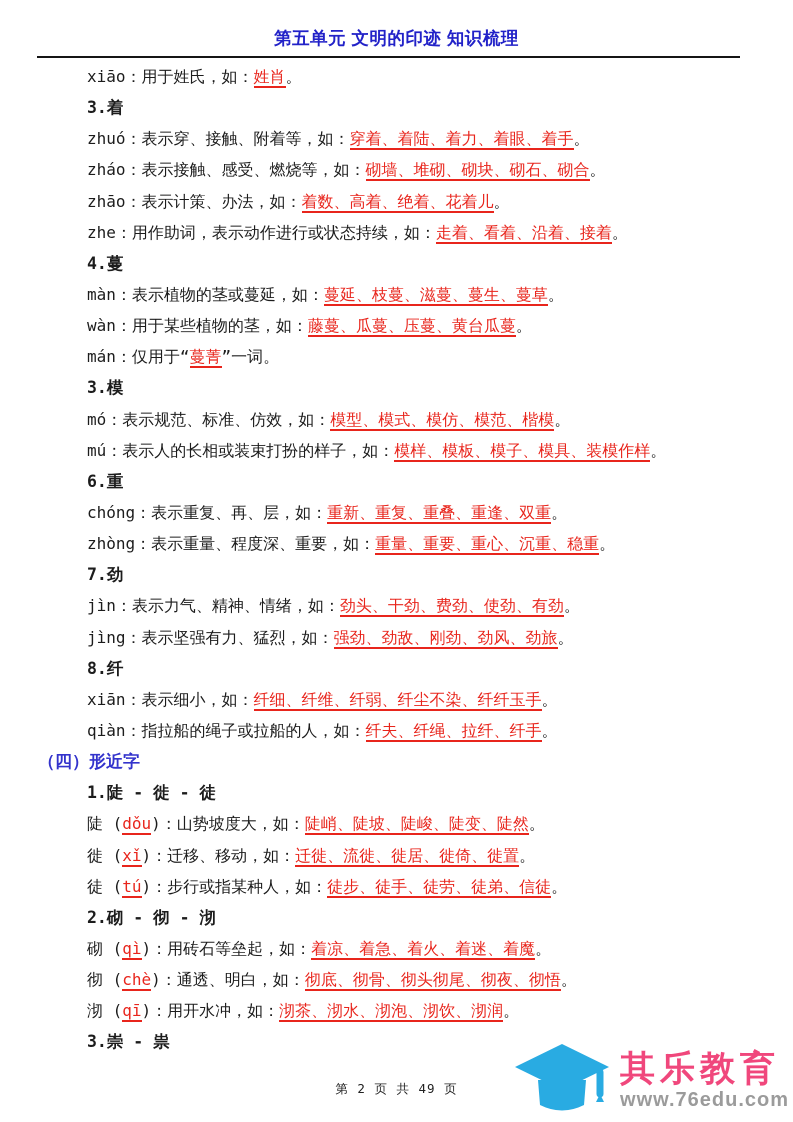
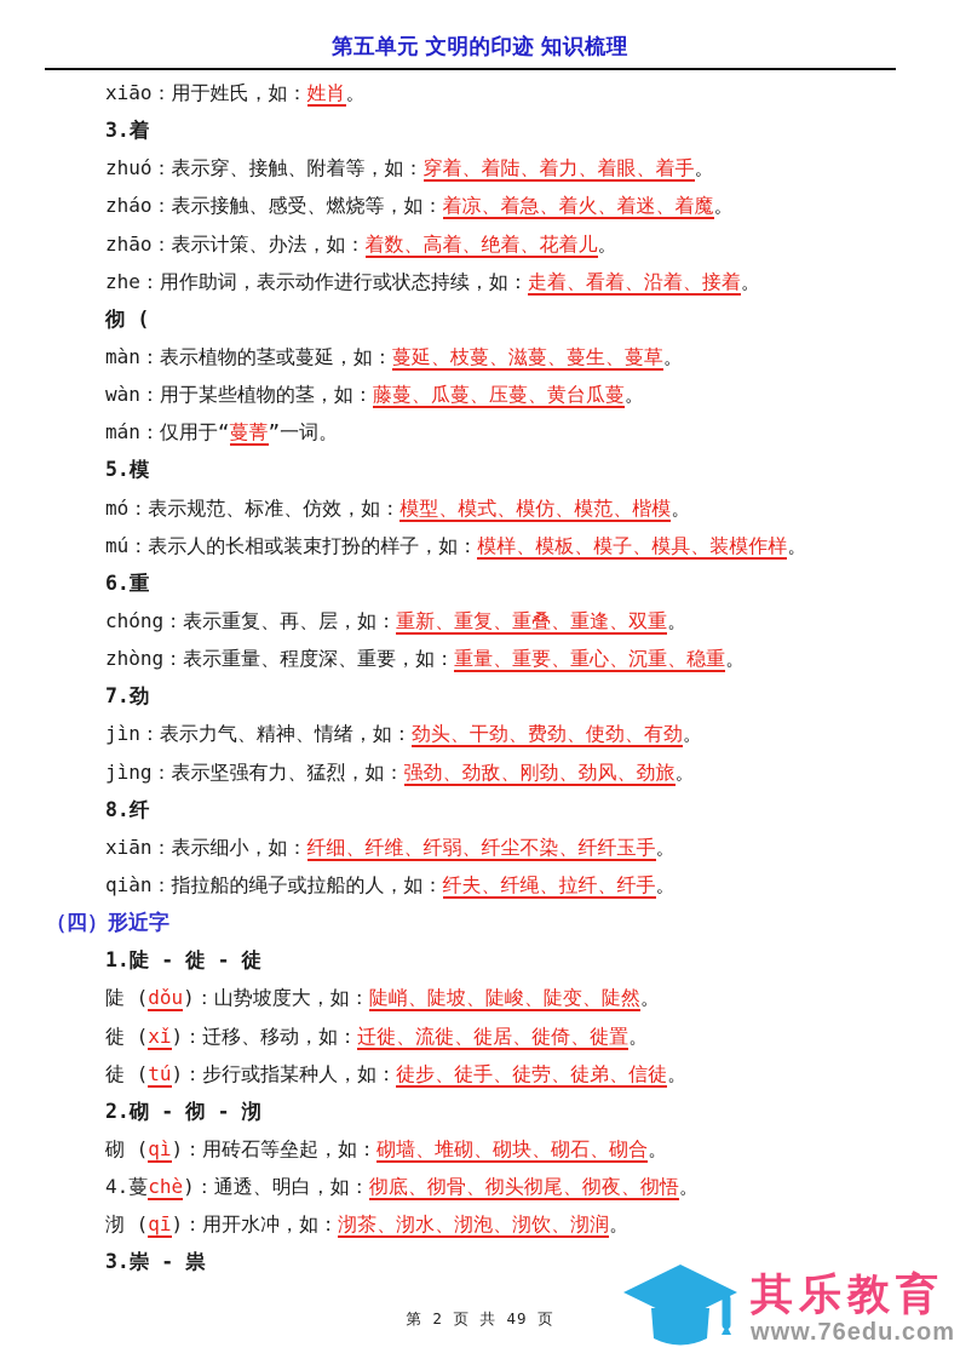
  第五单元 文明的印迹 知识梳理
  xiāo：用于姓氏，如：姓肖。
  3.着
  zhuó：表示穿、接触、附着等，如：穿着、着陆、着力、着眼、着手。
- zháo：表示接触、感受、燃烧等，如：砌墙、堆砌、砌块、砌石、砌合。
+ zháo：表示接触、感受、燃烧等，如：着凉、着急、着火、着迷、着魔。
  zhāo：表示计策、办法，如：着数、高着、绝着、花着儿。
  zhe：用作助词，表示动作进行或状态持续，如：走着、看着、沿着、接着。
- 4.蔓
+ 彻 (
  màn：表示植物的茎或蔓延，如：蔓延、枝蔓、滋蔓、蔓生、蔓草。
  wàn：用于某些植物的茎，如：藤蔓、瓜蔓、压蔓、黄台瓜蔓。
  mán：仅用于“蔓菁”一词。
- 3.模
+ 5.模
  mó：表示规范、标准、仿效，如：模型、模式、模仿、模范、楷模。
  mú：表示人的长相或装束打扮的样子，如：模样、模板、模子、模具、装模作样。
  6.重
  chóng：表示重复、再、层，如：重新、重复、重叠、重逢、双重。
  zhòng：表示重量、程度深、重要，如：重量、重要、重心、沉重、稳重。
  7.劲
  jìn：表示力气、精神、情绪，如：劲头、干劲、费劲、使劲、有劲。
  jìng：表示坚强有力、猛烈，如：强劲、劲敌、刚劲、劲风、劲旅。
  8.纤
  xiān：表示细小，如：纤细、纤维、纤弱、纤尘不染、纤纤玉手。
  qiàn：指拉船的绳子或拉船的人，如：纤夫、纤绳、拉纤、纤手。
  （四）形近字
  1.陡 - 徙 - 徒
  陡 (dǒu)：山势坡度大，如：陡峭、陡坡、陡峻、陡变、陡然。
  徙 (xǐ)：迁移、移动，如：迁徙、流徙、徙居、徙倚、徙置。
  徒 (tú)：步行或指某种人，如：徒步、徒手、徒劳、徒弟、信徒。
  2.砌 - 彻 - 沏
- 砌 (qì)：用砖石等垒起，如：着凉、着急、着火、着迷、着魔。
+ 砌 (qì)：用砖石等垒起，如：砌墙、堆砌、砌块、砌石、砌合。
- 彻 (chè)：通透、明白，如：彻底、彻骨、彻头彻尾、彻夜、彻悟。
+ 4.蔓chè)：通透、明白，如：彻底、彻骨、彻头彻尾、彻夜、彻悟。
  沏 (qī)：用开水冲，如：沏茶、沏水、沏泡、沏饮、沏润。
  3.崇 - 祟
  第 2 页 共 49 页
  其乐教育
  www.76edu.com
